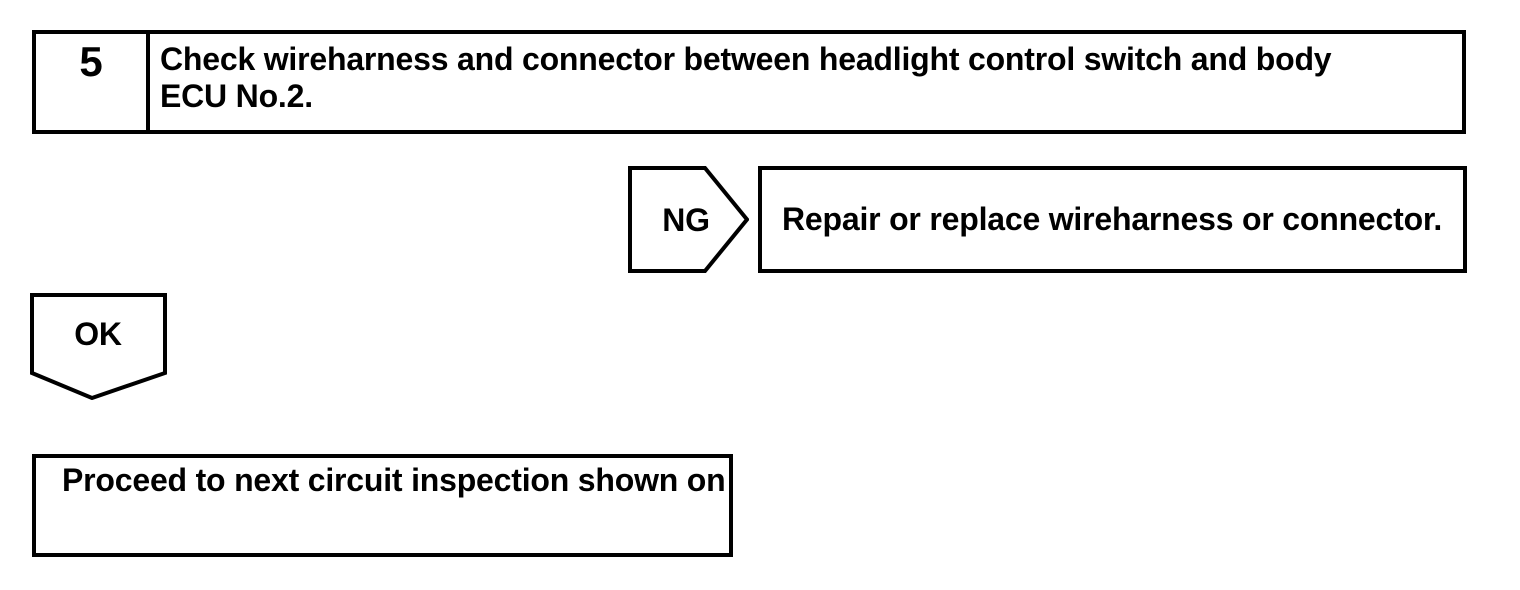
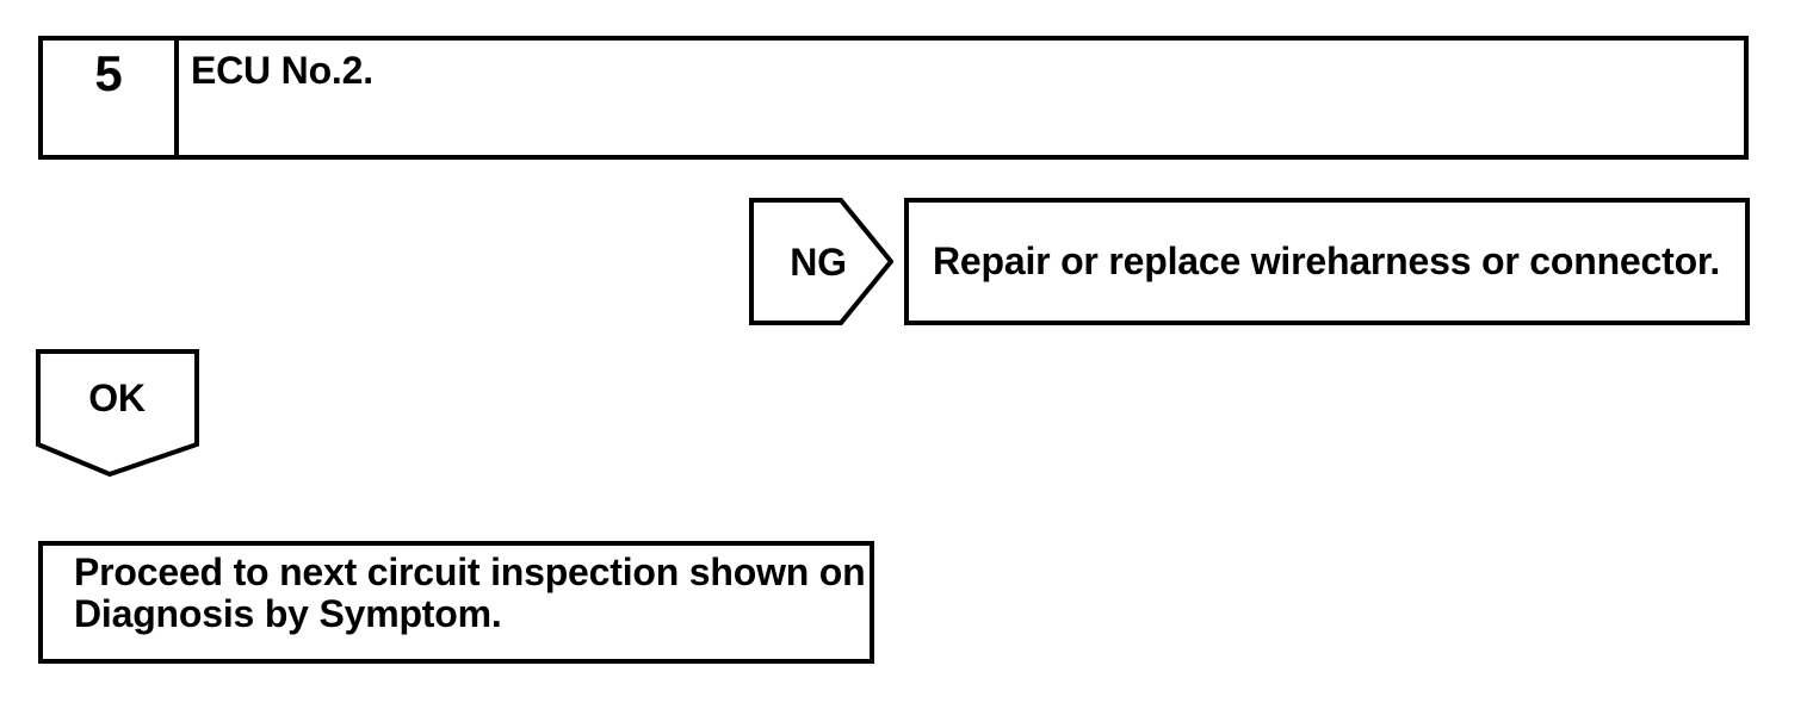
  5
- Check wireharness and connector between headlight control switch and body
  ECU No.2.
  NG
  Repair or replace wireharness or connector.
  OK
  Proceed to next circuit inspection shown on
+ Diagnosis by Symptom.
